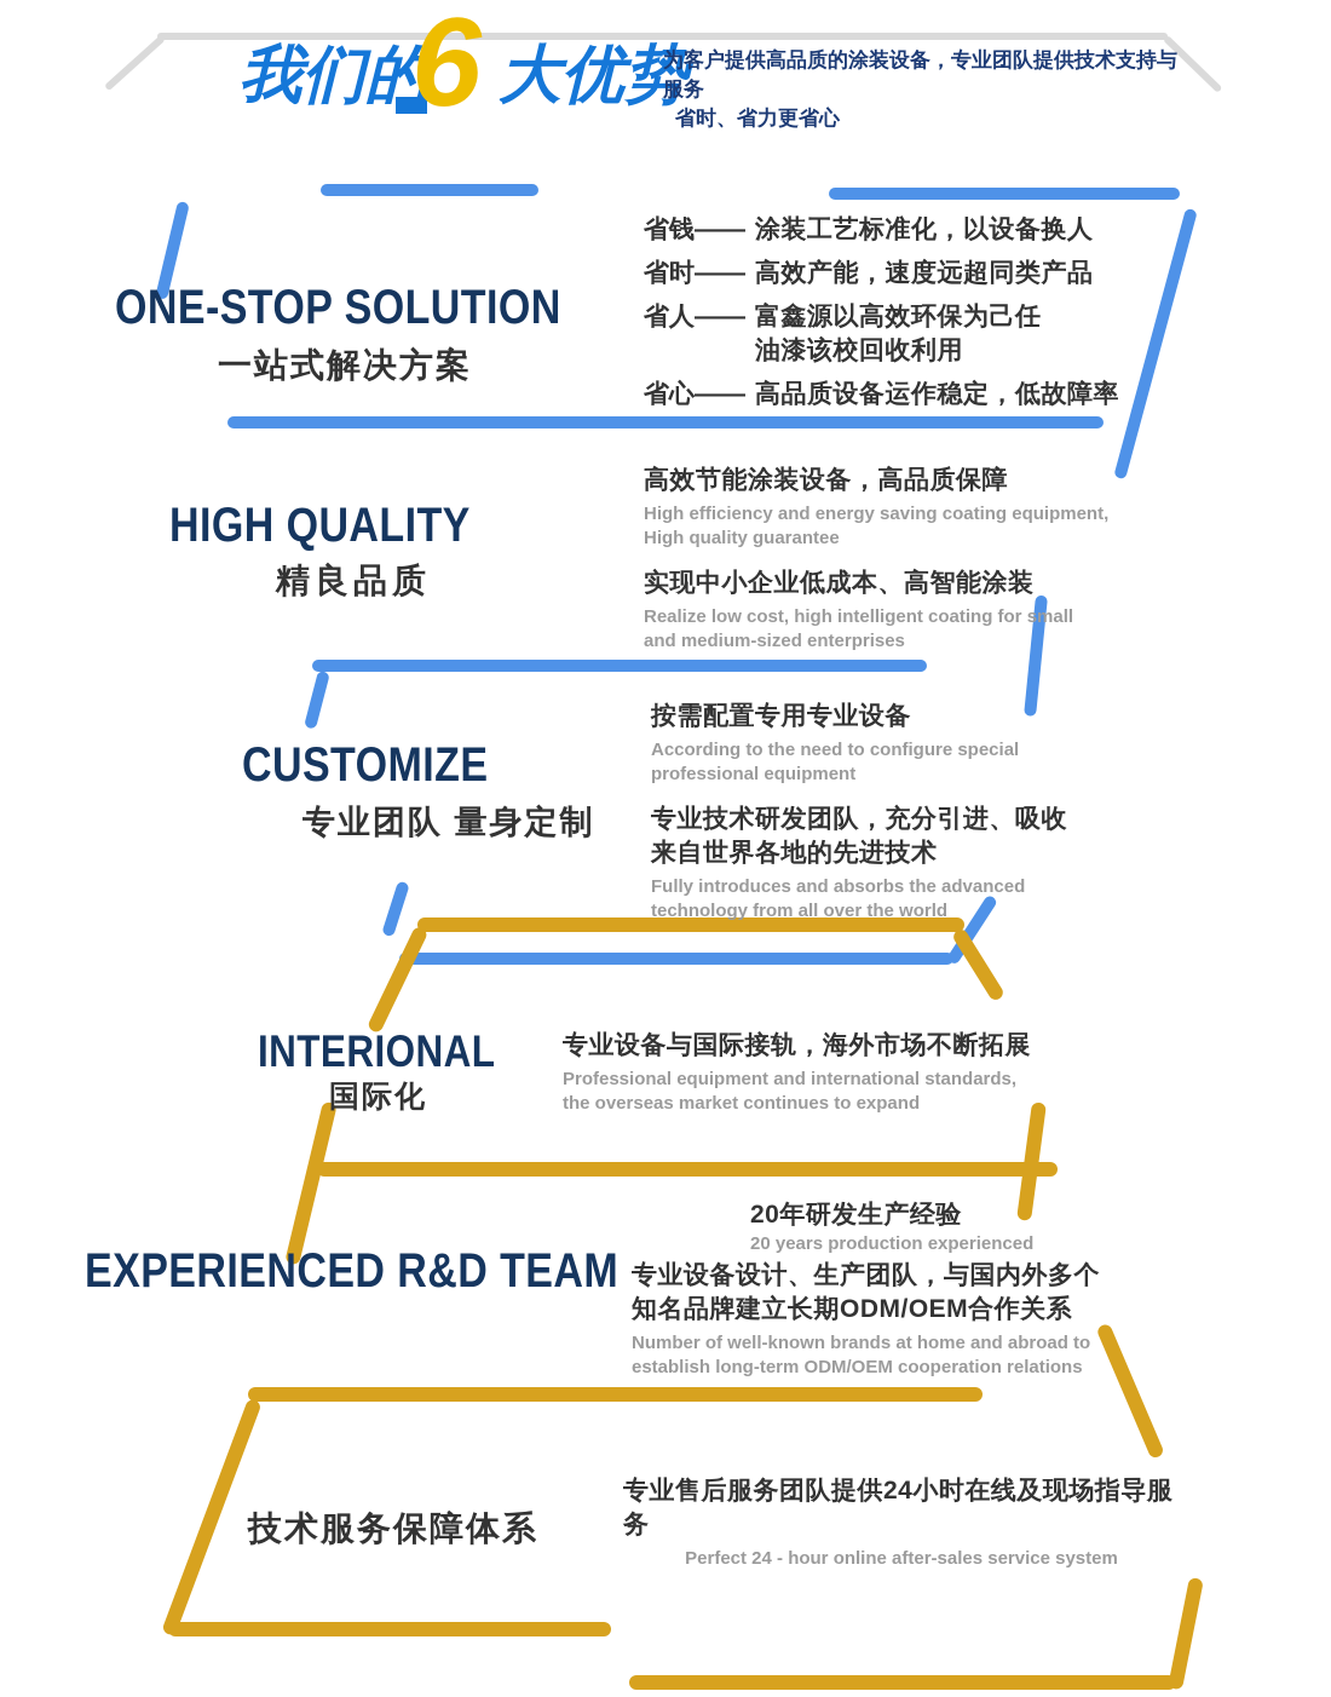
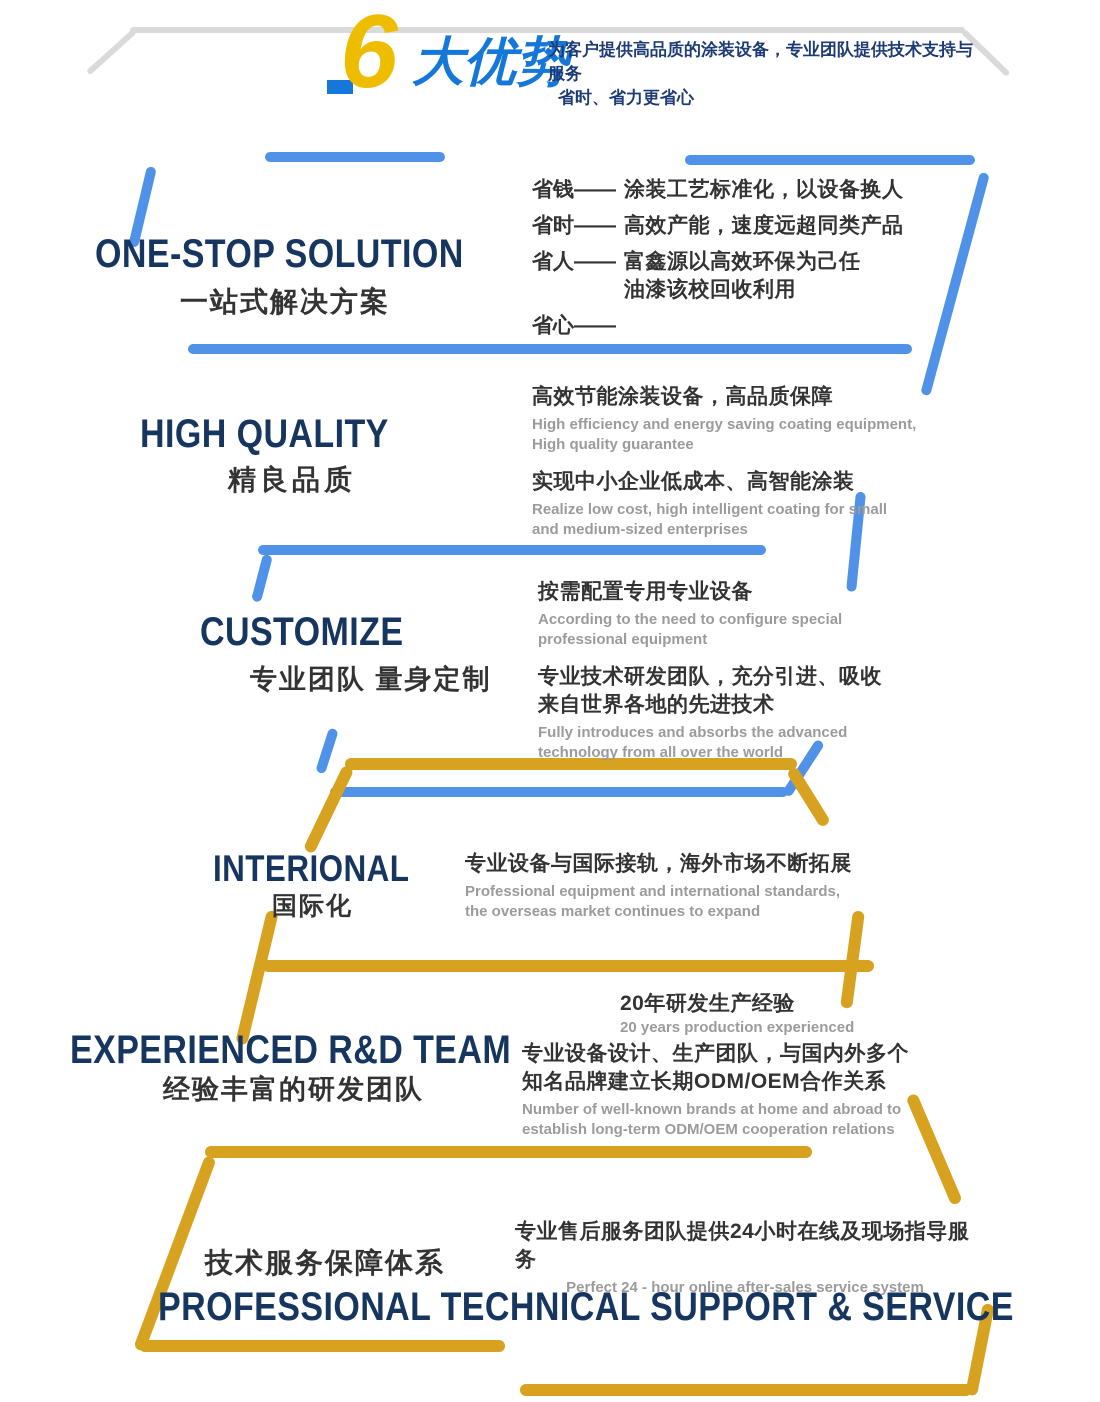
- 我们的
  6
  大优势
  为客户提供高品质的涂装设备，专业团队提供技术支持与服务
  省时、省力更省心
  ONE-STOP SOLUTION
  一站式解决方案
  省钱——
  涂装工艺标准化，以设备换人
  省时——
  高效产能，速度远超同类产品
  省人——
  富鑫源以高效环保为己任
  油漆该校回收利用
  省心——
- 高品质设备运作稳定，低故障率
  HIGH QUALITY
  精良品质
  高效节能涂装设备，高品质保障
  High efficiency and energy saving coating equipment,
  High quality guarantee
  实现中小企业低成本、高智能涂装
  Realize low cost, high intelligent coating for small
  and medium-sized enterprises
  CUSTOMIZE
  专业团队 量身定制
  按需配置专用专业设备
  According to the need to configure special
  professional equipment
  专业技术研发团队，充分引进、吸收
  来自世界各地的先进技术
  Fully introduces and absorbs the advanced
  technology from all over the world
  INTERIONAL
  国际化
  专业设备与国际接轨，海外市场不断拓展
  Professional equipment and international standards,
  the overseas market continues to expand
  EXPERIENCED R&D TEAM
+ 经验丰富的研发团队
  20年研发生产经验
  20 years production experienced
  专业设备设计、生产团队，与国内外多个
  知名品牌建立长期ODM/OEM合作关系
  Number of well-known brands at home and abroad to
  establish long-term ODM/OEM cooperation relations
  专业售后服务团队提供24小时在线及现场指导服务
  Perfect 24 - hour online after-sales service system
  技术服务保障体系
+ PROFESSIONAL TECHNICAL SUPPORT & SERVICE
